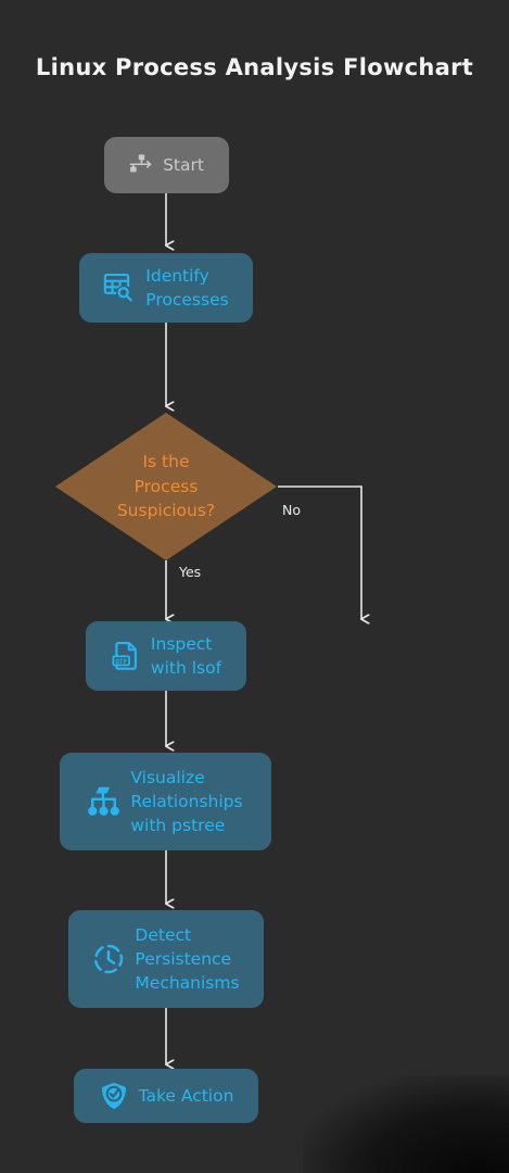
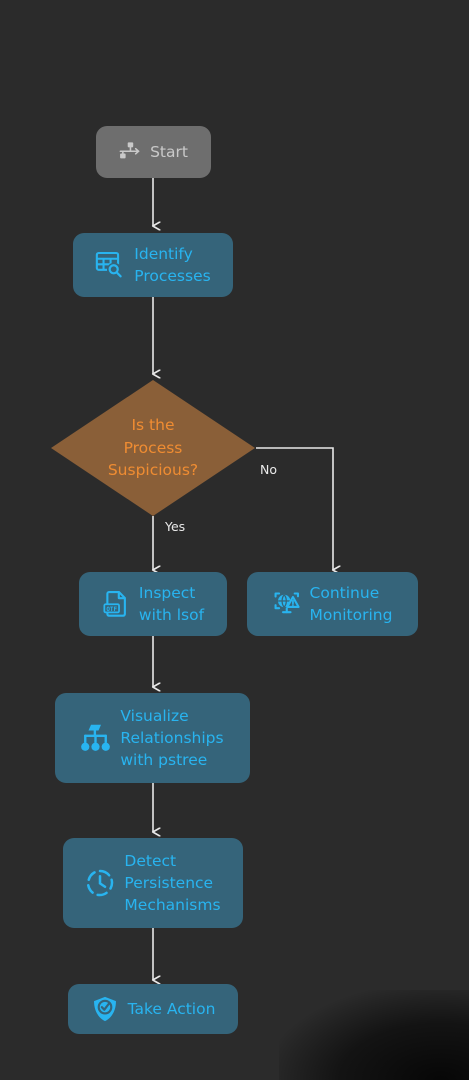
- Linux Process Analysis Flowchart
  Start
  Identify
  Processes
  Is the
  Process
  Suspicious?
  Yes
  No
  Inspect
  with lsof
+ Continue
+ Monitoring
  Visualize
  Relationships
  with pstree
  Detect
  Persistence
  Mechanisms
  Take Action
